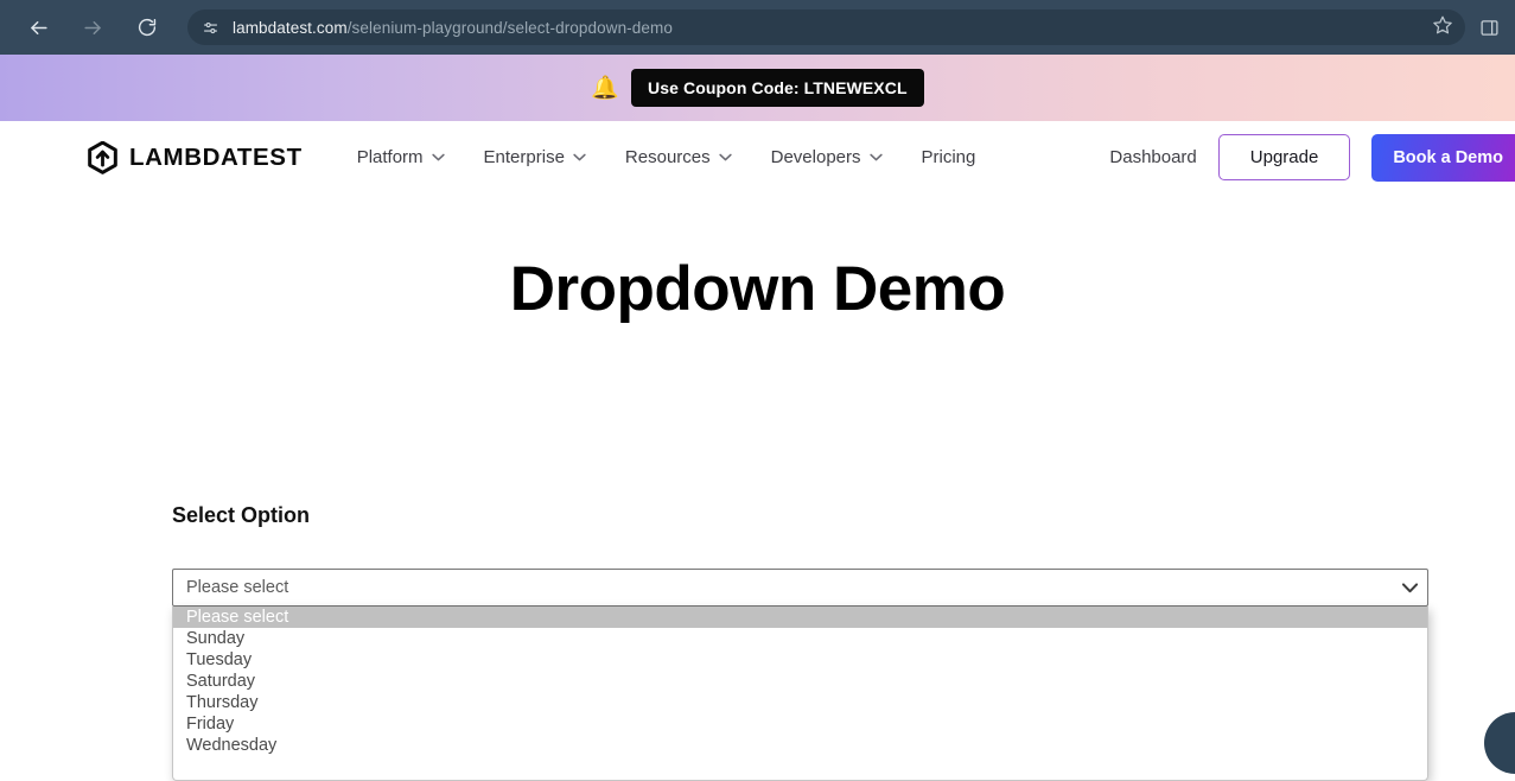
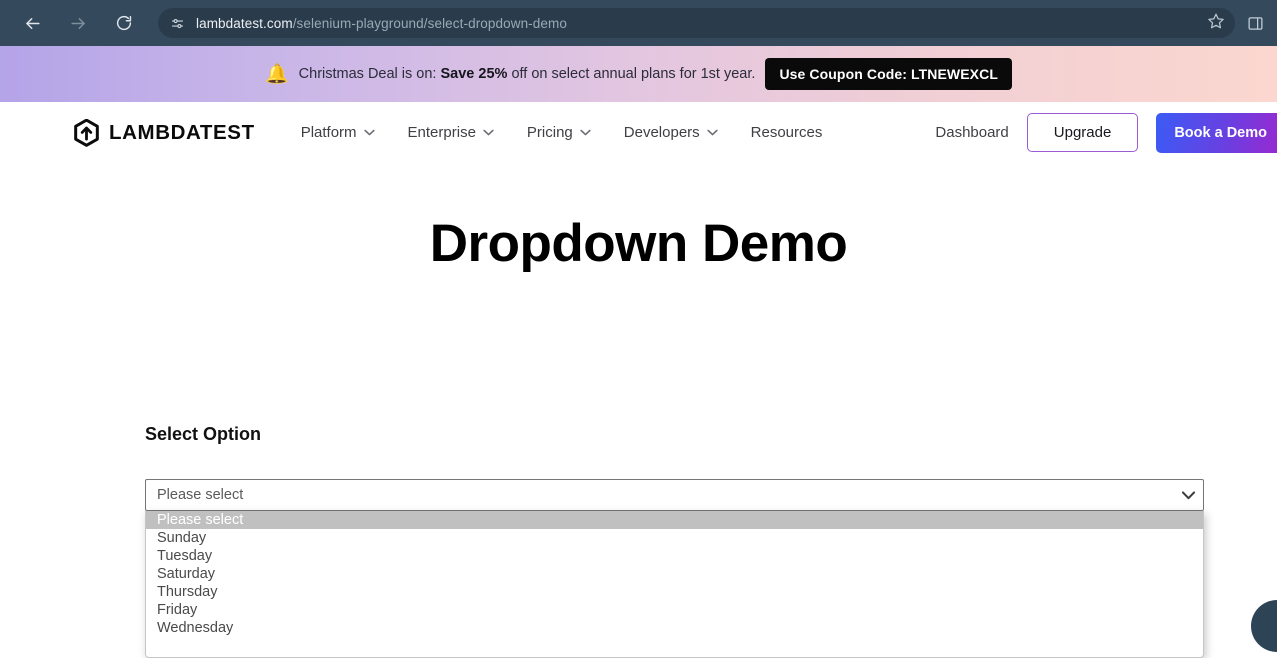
  lambdatest.com/selenium-playground/select-dropdown-demo
  🔔
+ Christmas Deal is on: Save 25% off on select annual plans for 1st year.
  Use Coupon Code: LTNEWEXCL
  LAMBDATEST
  Platform
  Enterprise
- Resources
+ Pricing
  Developers
- Pricing
+ Resources
  Dashboard
  Upgrade
  Book a Demo
  Dropdown Demo
  Select Option
  Please select
  Please select
  Sunday
  Tuesday
  Saturday
  Thursday
  Friday
  Wednesday
